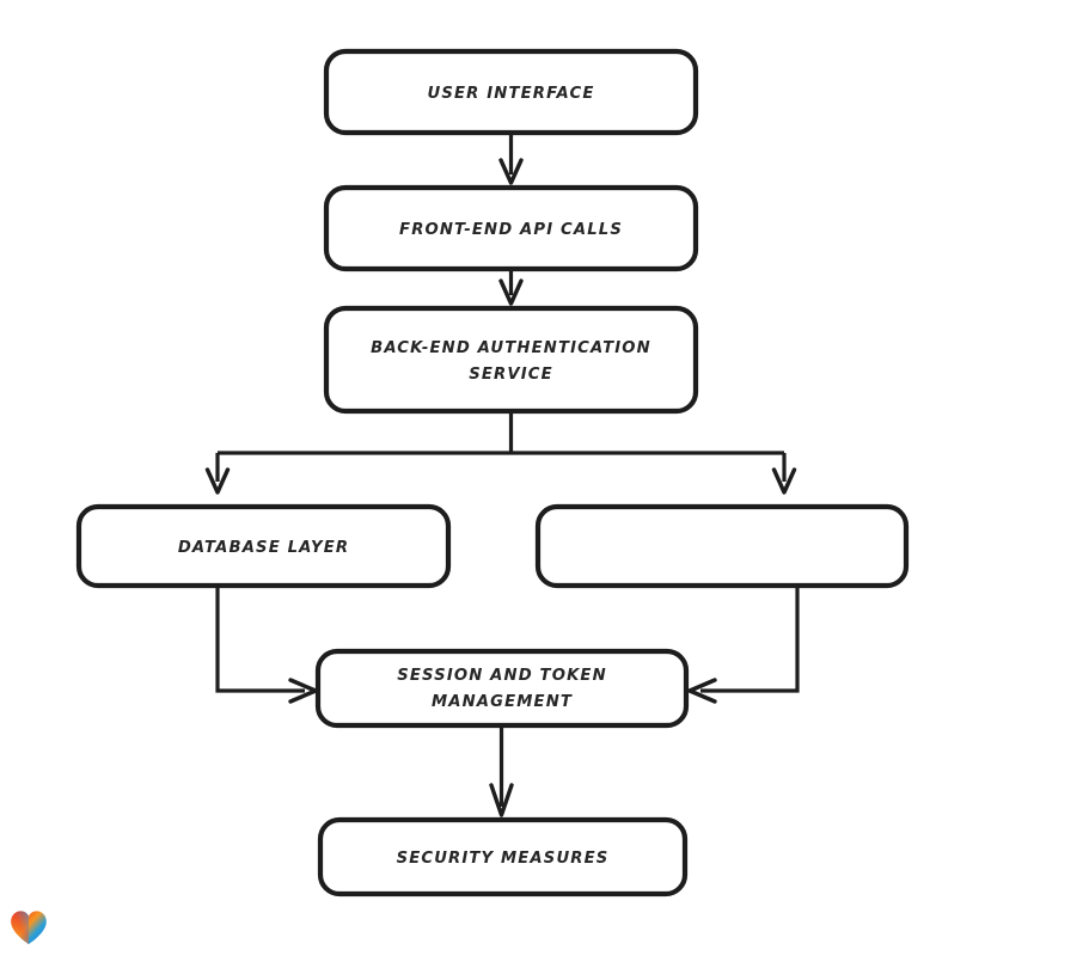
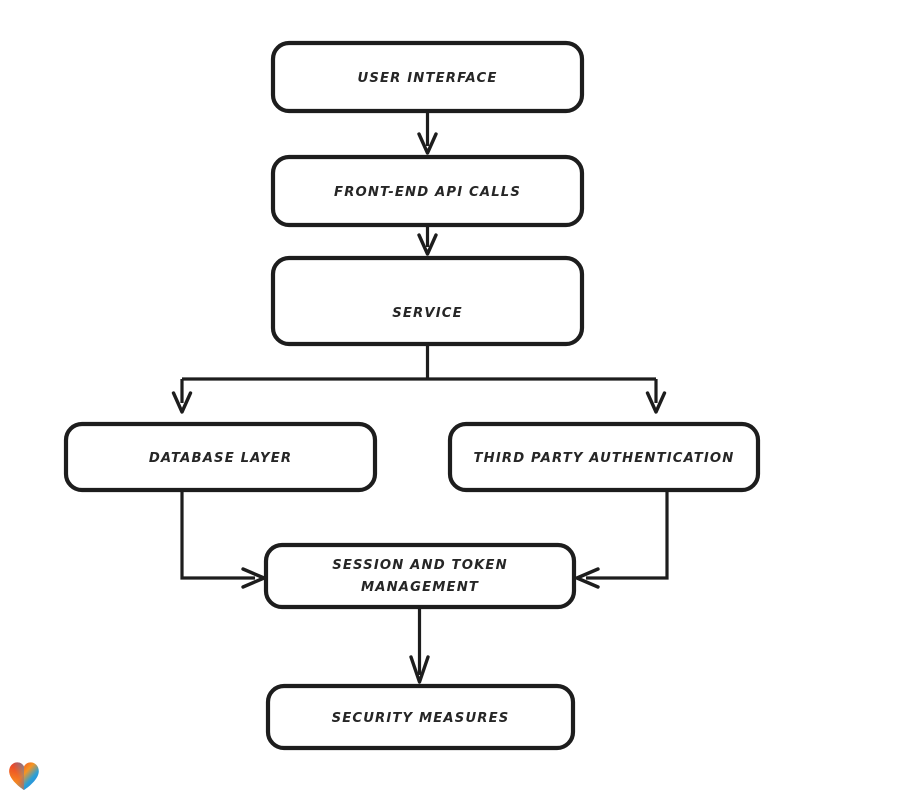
  USER INTERFACE
  FRONT-END API CALLS
- BACK-END AUTHENTICATION
  SERVICE
  DATABASE LAYER
+ THIRD PARTY AUTHENTICATION
  SESSION AND TOKEN
  MANAGEMENT
  SECURITY MEASURES
